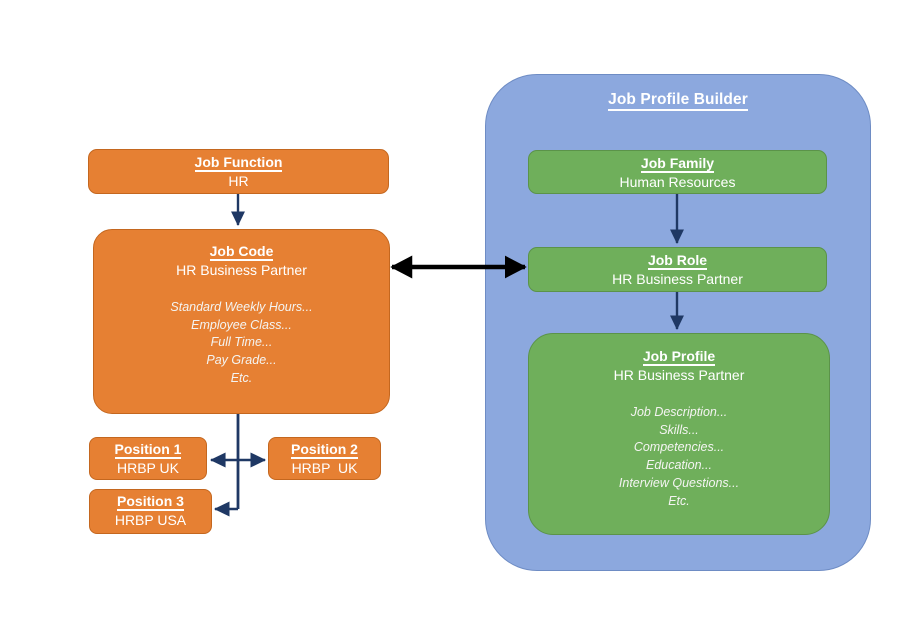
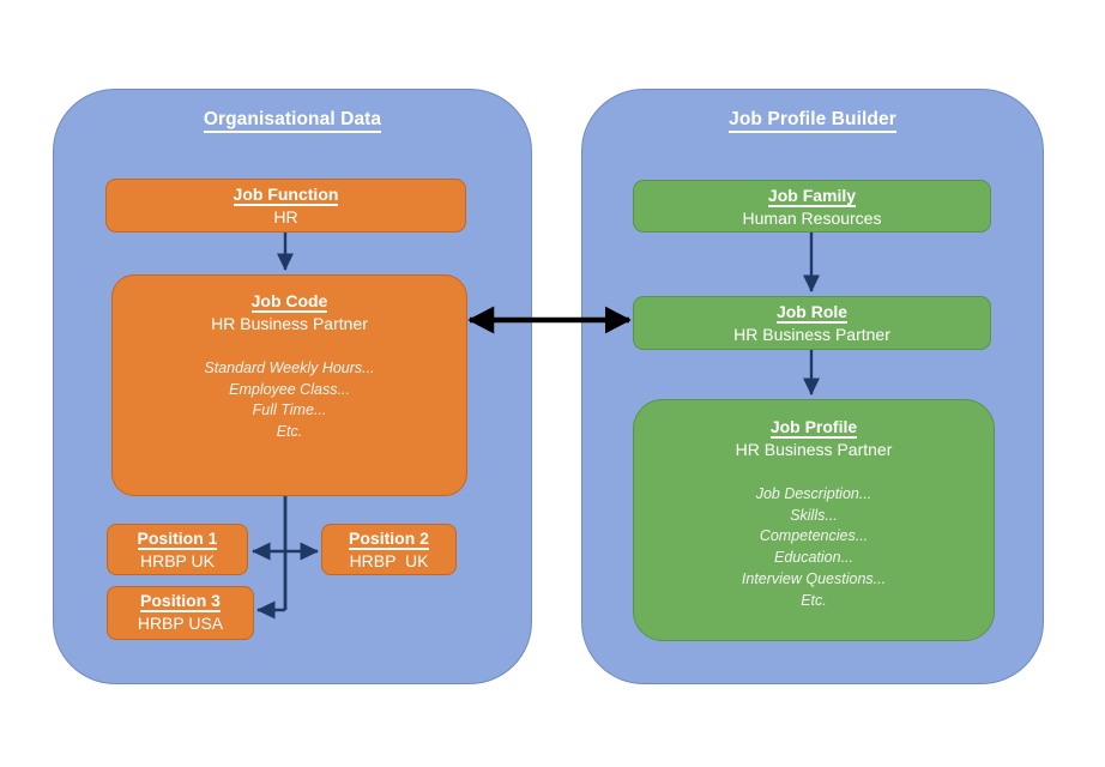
+ Organisational Data
  Job Function
  HR
  Job Code
  HR Business Partner
  Standard Weekly Hours...
  Employee Class...
  Full Time...
- Pay Grade...
  Etc.
  Position 1
  HRBP UK
  Position 2
  HRBP UK
  Position 3
  HRBP USA
  Job Profile Builder
  Job Family
  Human Resources
  Job Role
  HR Business Partner
  Job Profile
  HR Business Partner
  Job Description...
  Skills...
  Competencies...
  Education...
  Interview Questions...
  Etc.
